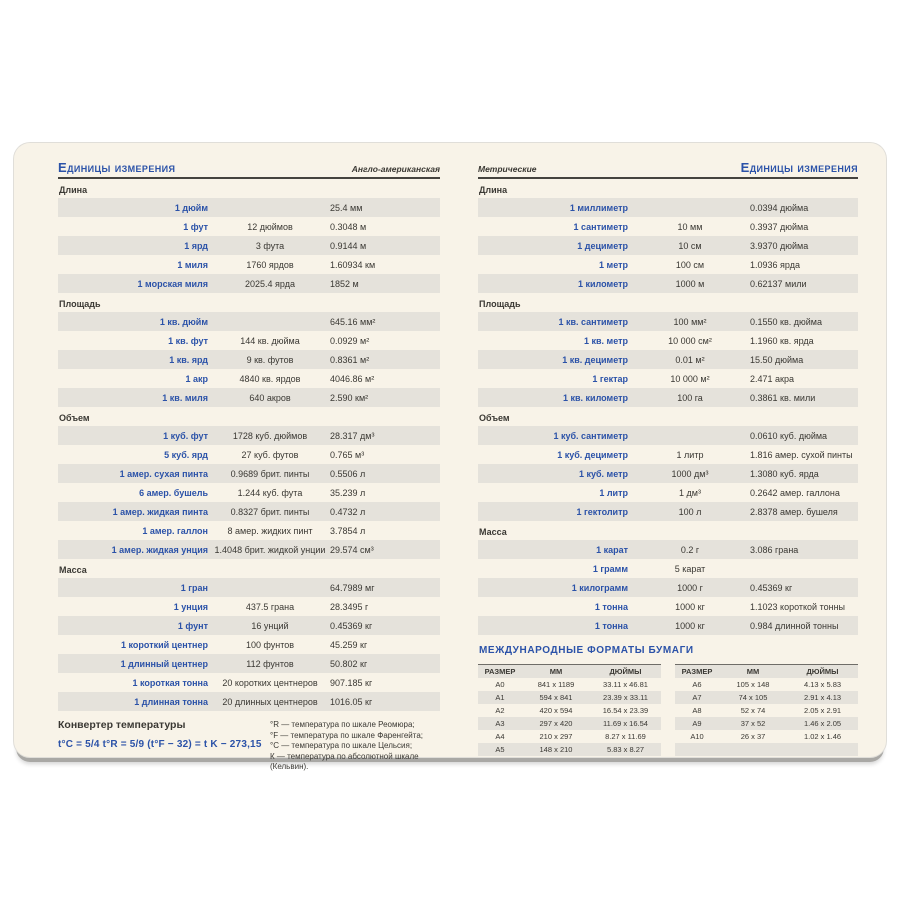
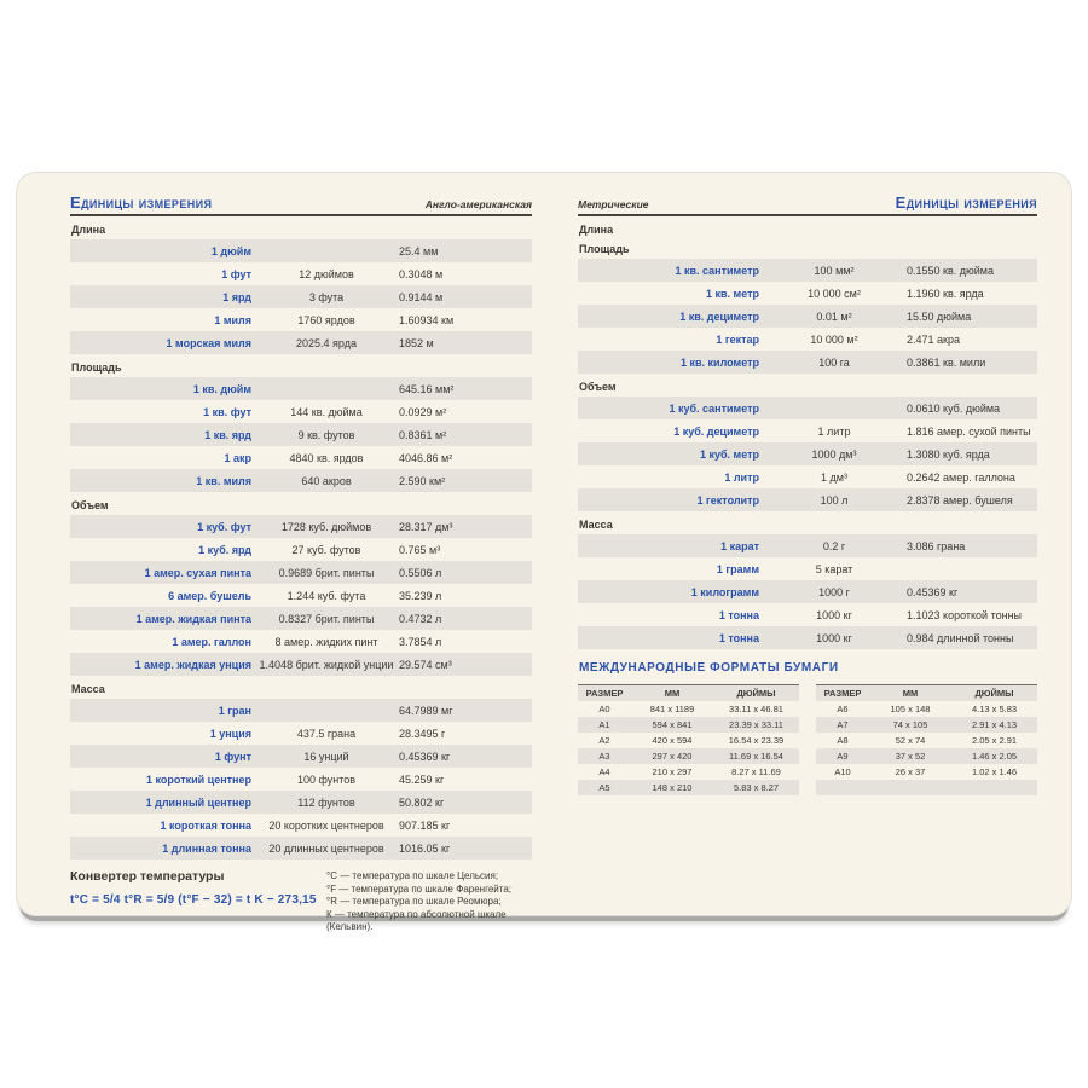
  Единицы измерения
  Англо-американская
  Длина
  1 дюйм
  25.4 мм
  1 фут
  12 дюймов
  0.3048 м
  1 ярд
  3 фута
  0.9144 м
  1 миля
  1760 ярдов
  1.60934 км
  1 морская миля
  2025.4 ярда
  1852 м
  Площадь
  1 кв. дюйм
  645.16 мм²
  1 кв. фут
  144 кв. дюйма
  0.0929 м²
  1 кв. ярд
  9 кв. футов
  0.8361 м²
  1 акр
  4840 кв. ярдов
  4046.86 м²
  1 кв. миля
  640 акров
  2.590 км²
  Объем
  1 куб. фут
  1728 куб. дюймов
  28.317 дм³
- 5 куб. ярд
+ 1 куб. ярд
  27 куб. футов
  0.765 м³
  1 амер. сухая пинта
  0.9689 брит. пинты
  0.5506 л
  6 амер. бушель
  1.244 куб. фута
  35.239 л
  1 амер. жидкая пинта
  0.8327 брит. пинты
  0.4732 л
  1 амер. галлон
  8 амер. жидких пинт
  3.7854 л
  1 амер. жидкая унция
  1.4048 брит. жидкой унции
  29.574 см³
  Масса
  1 гран
  64.7989 мг
  1 унция
  437.5 грана
  28.3495 г
  1 фунт
  16 унций
  0.45369 кг
  1 короткий центнер
  100 фунтов
  45.259 кг
  1 длинный центнер
  112 фунтов
  50.802 кг
  1 короткая тонна
  20 коротких центнеров
  907.185 кг
  1 длинная тонна
  20 длинных центнеров
  1016.05 кг
  Конвертер температуры
  t°C = 5/4 t°R = 5/9 (t°F − 32) = t K − 273,15
- °R — температура по шкале Реомюра;
+ °C — температура по шкале Цельсия;
  °F — температура по шкале Фаренгейта;
- °C — температура по шкале Цельсия;
+ °R — температура по шкале Реомюра;
  К — температура по абсолютной шкале (Кельвин).
  Метрические
  Единицы измерения
  Длина
- 1 миллиметр
- 0.0394 дюйма
- 1 сантиметр
- 10 мм
- 0.3937 дюйма
- 1 дециметр
- 10 см
- 3.9370 дюйма
- 1 метр
- 100 см
- 1.0936 ярда
- 1 километр
- 1000 м
- 0.62137 мили
  Площадь
  1 кв. сантиметр
  100 мм²
  0.1550 кв. дюйма
  1 кв. метр
  10 000 см²
  1.1960 кв. ярда
  1 кв. дециметр
  0.01 м²
  15.50 дюйма
  1 гектар
  10 000 м²
  2.471 акра
  1 кв. километр
  100 га
  0.3861 кв. мили
  Объем
  1 куб. сантиметр
  0.0610 куб. дюйма
  1 куб. дециметр
  1 литр
  1.816 амер. сухой пинты
  1 куб. метр
  1000 дм³
  1.3080 куб. ярда
  1 литр
  1 дм³
  0.2642 амер. галлона
  1 гектолитр
  100 л
  2.8378 амер. бушеля
  Масса
  1 карат
  0.2 г
  3.086 грана
  1 грамм
  5 карат
  1 килограмм
  1000 г
  0.45369 кг
  1 тонна
  1000 кг
  1.1023 короткой тонны
  1 тонна
  1000 кг
  0.984 длинной тонны
  МЕЖДУНАРОДНЫЕ ФОРМАТЫ БУМАГИ
  РАЗМЕР
  ММ
  ДЮЙМЫ
  A0
  841 x 1189
  33.11 x 46.81
  A1
  594 x 841
  23.39 x 33.11
  A2
  420 x 594
  16.54 x 23.39
  A3
  297 x 420
  11.69 x 16.54
  A4
  210 x 297
  8.27 x 11.69
  A5
  148 x 210
  5.83 x 8.27
  РАЗМЕР
  ММ
  ДЮЙМЫ
  A6
  105 x 148
  4.13 x 5.83
  A7
  74 x 105
  2.91 x 4.13
  A8
  52 x 74
  2.05 x 2.91
  A9
  37 x 52
  1.46 x 2.05
  A10
  26 x 37
  1.02 x 1.46
